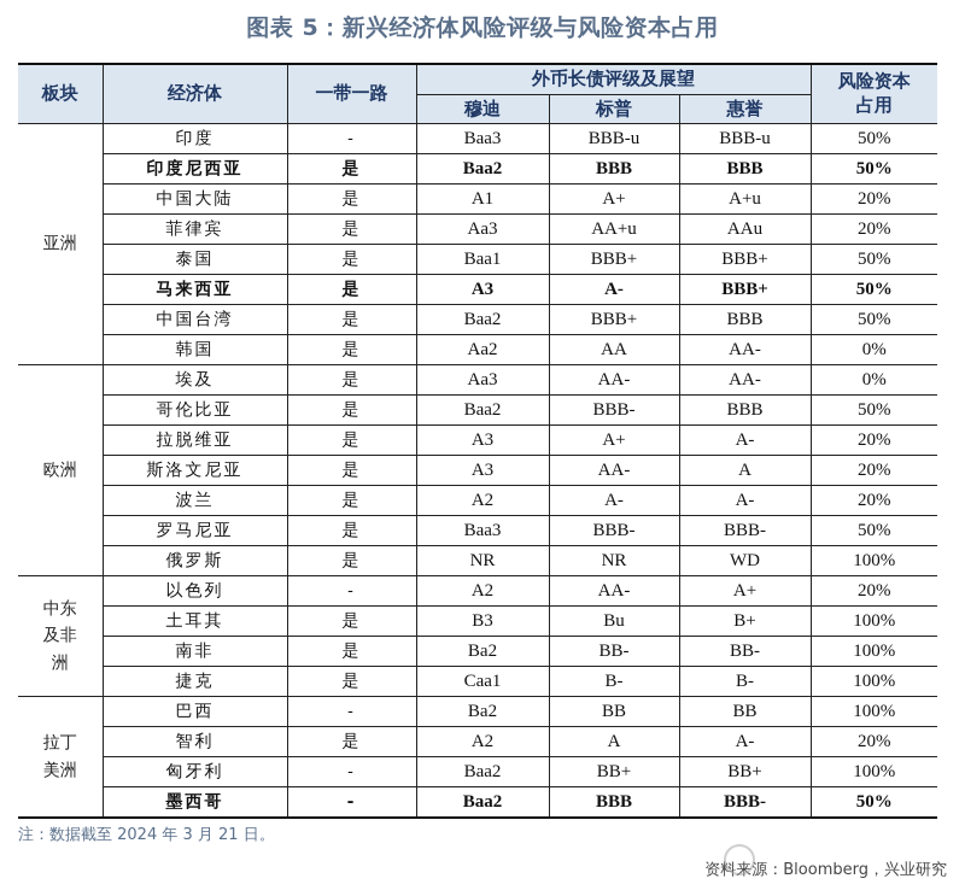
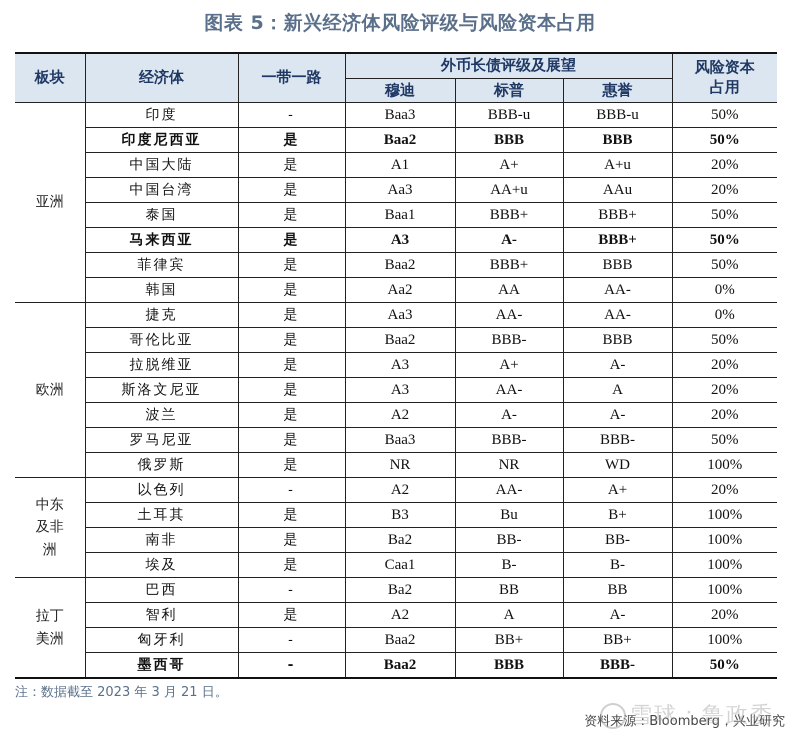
  图表 5：新兴经济体风险评级与风险资本占用
  板块	经济体	一带一路	外币长债评级及展望	风险资本占用
  穆迪	标普	惠誉
  亚洲	印度	-	Baa3	BBB-u	BBB-u	50%
  印度尼西亚	是	Baa2	BBB	BBB	50%
  中国大陆	是	A1	A+	A+u	20%
- 菲律宾	是	Aa3	AA+u	AAu	20%
+ 中国台湾	是	Aa3	AA+u	AAu	20%
  泰国	是	Baa1	BBB+	BBB+	50%
  马来西亚	是	A3	A-	BBB+	50%
- 中国台湾	是	Baa2	BBB+	BBB	50%
+ 菲律宾	是	Baa2	BBB+	BBB	50%
  韩国	是	Aa2	AA	AA-	0%
- 欧洲	埃及	是	Aa3	AA-	AA-	0%
+ 欧洲	捷克	是	Aa3	AA-	AA-	0%
  哥伦比亚	是	Baa2	BBB-	BBB	50%
  拉脱维亚	是	A3	A+	A-	20%
  斯洛文尼亚	是	A3	AA-	A	20%
  波兰	是	A2	A-	A-	20%
  罗马尼亚	是	Baa3	BBB-	BBB-	50%
  俄罗斯	是	NR	NR	WD	100%
  中东及非洲	以色列	-	A2	AA-	A+	20%
  土耳其	是	B3	Bu	B+	100%
  南非	是	Ba2	BB-	BB-	100%
- 捷克	是	Caa1	B-	B-	100%
+ 埃及	是	Caa1	B-	B-	100%
  拉丁美洲	巴西	-	Ba2	BB	BB	100%
  智利	是	A2	A	A-	20%
  匈牙利	-	Baa2	BB+	BB+	100%
  墨西哥	-	Baa2	BBB	BBB-	50%
- 注：数据截至 2024 年 3 月 21 日。
+ 注：数据截至 2023 年 3 月 21 日。
  资料来源：Bloomberg，兴业研究
+ 雪球：鲁政委
